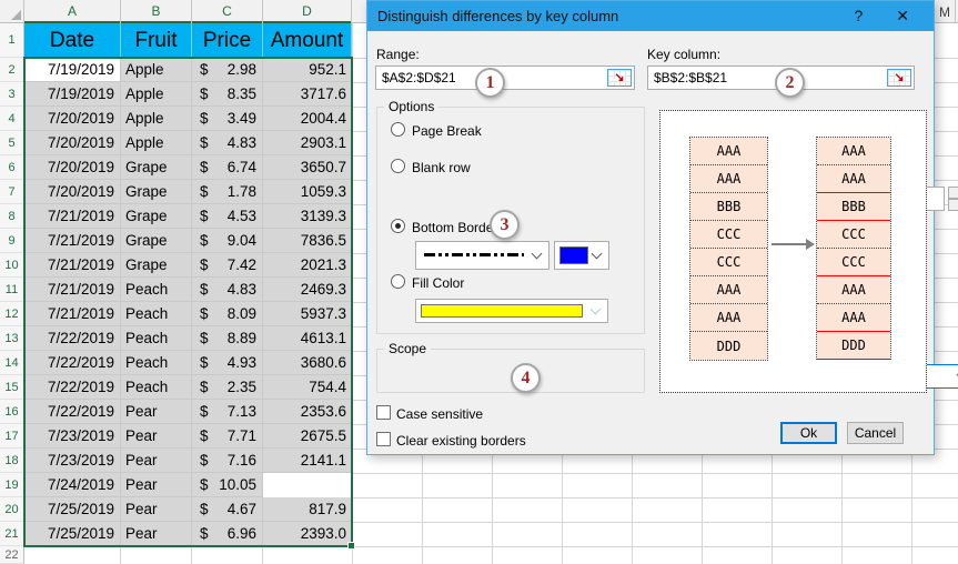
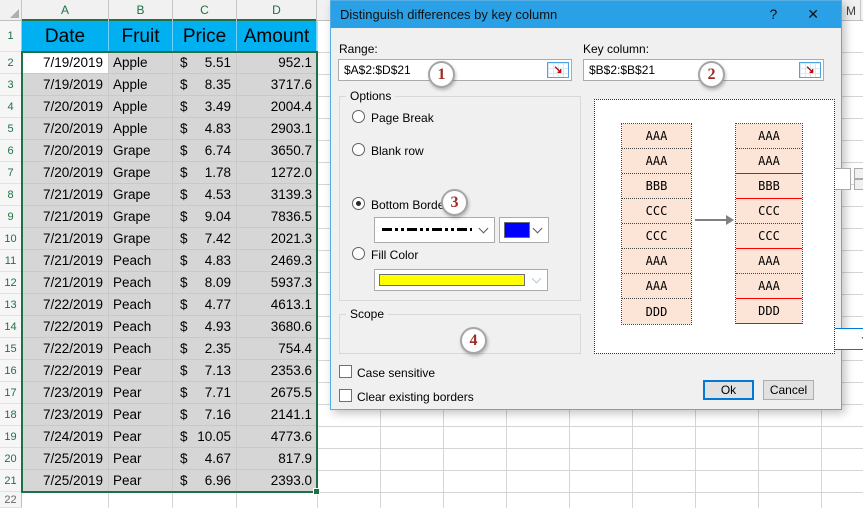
  A
  B
  C
  D
  M
  1
  2
  3
  4
  5
  6
  7
  8
  9
  10
  11
  12
  13
  14
  15
  16
  17
  18
  19
  20
  21
  22
  Date
  Fruit
  Price
  Amount
  7/19/2019
  Apple
  $
- 2.98
+ 5.51
  952.1
  7/19/2019
  Apple
  $
  8.35
  3717.6
  7/20/2019
  Apple
  $
  3.49
  2004.4
  7/20/2019
  Apple
  $
  4.83
  2903.1
  7/20/2019
  Grape
  $
  6.74
  3650.7
  7/20/2019
  Grape
  $
  1.78
- 1059.3
+ 1272.0
  7/21/2019
  Grape
  $
  4.53
  3139.3
  7/21/2019
  Grape
  $
  9.04
  7836.5
  7/21/2019
  Grape
  $
  7.42
  2021.3
  7/21/2019
  Peach
  $
  4.83
  2469.3
  7/21/2019
  Peach
  $
  8.09
  5937.3
  7/22/2019
  Peach
  $
- 8.89
+ 4.77
  4613.1
  7/22/2019
  Peach
  $
  4.93
  3680.6
  7/22/2019
  Peach
  $
  2.35
  754.4
  7/22/2019
  Pear
  $
  7.13
  2353.6
  7/23/2019
  Pear
  $
  7.71
  2675.5
  7/23/2019
  Pear
  $
  7.16
  2141.1
  7/24/2019
  Pear
  $
  10.05
+ 4773.6
  7/25/2019
  Pear
  $
  4.67
  817.9
  7/25/2019
  Pear
  $
  6.96
  2393.0
  Distinguish differences by key column
  ?
  ✕
  Range:
  $A$2:$D$21
  ↘
  Key column:
  $B$2:$B$21
  ↘
  Options
  Page Break
  Blank row
  Bottom Bord
  Fill Color
  Scope
  Case sensitive
  Clear existing borders
  AAA
  AAA
  BBB
  CCC
  CCC
  AAA
  AAA
  DDD
  AAA
  AAA
  BBB
  CCC
  CCC
  AAA
  AAA
  DDD
  Ok
  Cancel
  1
  2
  3
  4
